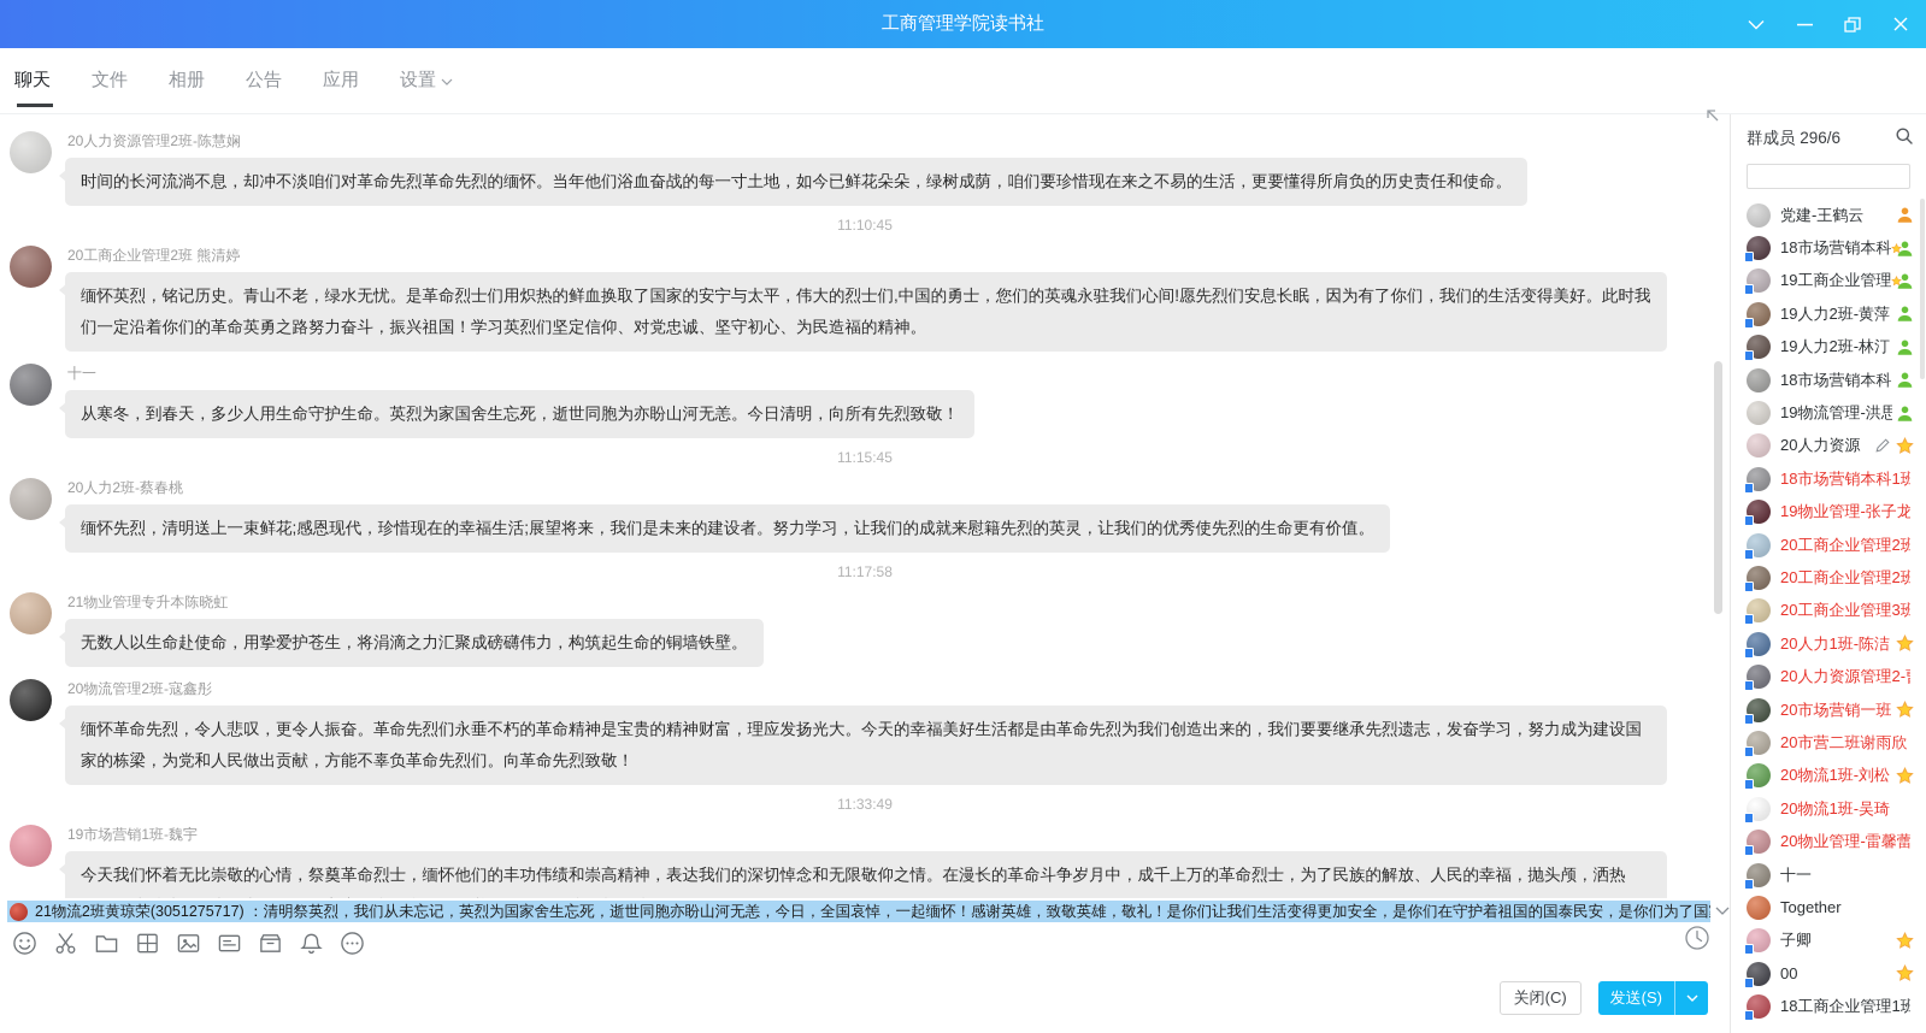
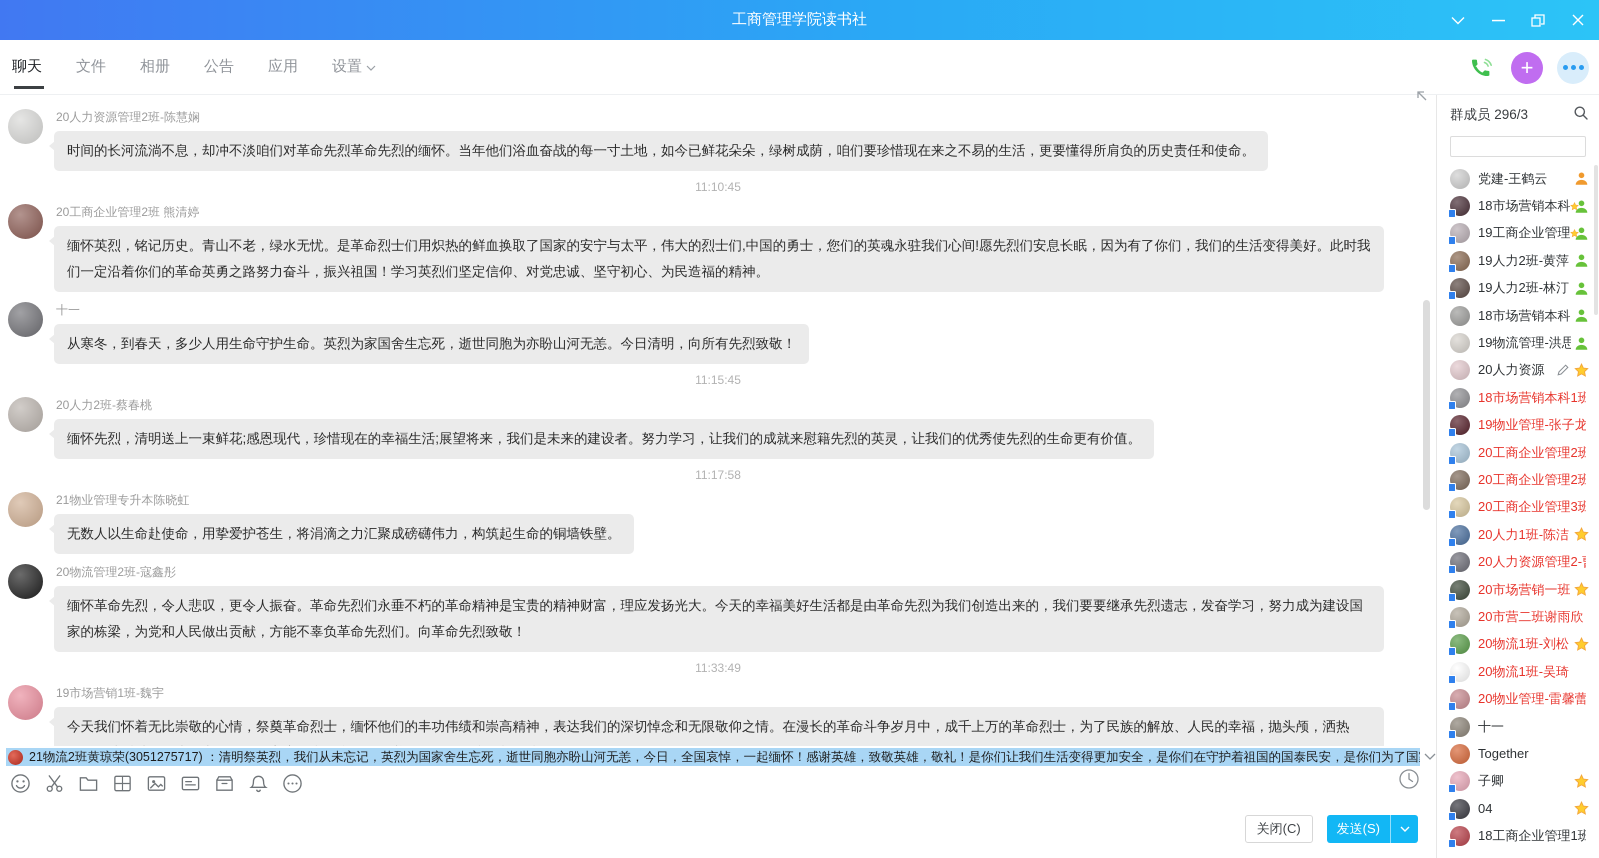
  工商管理学院读书社
  聊天
  文件
  相册
  公告
  应用
  设置
+ +
  20人力资源管理2班-陈慧娴
  时间的长河流淌不息，却冲不淡咱们对革命先烈革命先烈的缅怀。当年他们浴血奋战的每一寸土地，如今已鲜花朵朵，绿树成荫，咱们要珍惜现在来之不易的生活，更要懂得所肩负的历史责任和使命。
  11:10:45
  20工商企业管理2班 熊清婷
  缅怀英烈，铭记历史。青山不老，绿水无忧。是革命烈士们用炽热的鲜血换取了国家的安宁与太平，伟大的烈士们,中国的勇士，您们的英魂永驻我们心间!愿先烈们安息长眠，因为有了你们，我们的生活变得美好。此时我们一定沿着你们的革命英勇之路努力奋斗，振兴祖国！学习英烈们坚定信仰、对党忠诚、坚守初心、为民造福的精神。
  十一
  从寒冬，到春天，多少人用生命守护生命。英烈为家国舍生忘死，逝世同胞为亦盼山河无恙。今日清明，向所有先烈致敬！
  11:15:45
  20人力2班-蔡春桃
  缅怀先烈，清明送上一束鲜花;感恩现代，珍惜现在的幸福生活;展望将来，我们是未来的建设者。努力学习，让我们的成就来慰籍先烈的英灵，让我们的优秀使先烈的生命更有价值。
  11:17:58
  21物业管理专升本陈晓虹
  无数人以生命赴使命，用挚爱护苍生，将涓滴之力汇聚成磅礴伟力，构筑起生命的铜墙铁壁。
  20物流管理2班-寇鑫彤
  缅怀革命先烈，令人悲叹，更令人振奋。革命先烈们永垂不朽的革命精神是宝贵的精神财富，理应发扬光大。今天的幸福美好生活都是由革命先烈为我们创造出来的，我们要要继承先烈遗志，发奋学习，努力成为建设国家的栋梁，为党和人民做出贡献，方能不辜负革命先烈们。向革命先烈致敬！
  11:33:49
  19市场营销1班-魏宇
  今天我们怀着无比崇敬的心情，祭奠革命烈士，缅怀他们的丰功伟绩和崇高精神，表达我们的深切悼念和无限敬仰之情。在漫长的革命斗争岁月中，成千上万的革命烈士，为了民族的解放、人民的幸福，抛头颅，洒热
  21物流2班黄琼荣(3051275717) ：清明祭英烈，我们从未忘记，英烈为国家舍生忘死，逝世同胞亦盼山河无恙，今日，全国哀悼，一起缅怀！感谢英雄，致敬英雄，敬礼！是你们让我们生活变得更加安全，是你们在守护着祖国的国泰民安，是你们为了国
  关闭(C)
  发送(S)
- 群成员 296/6
+ 群成员 296/3
  党建-王鹤云
  18市场营销本科
  19工商企业管理
  19人力2班-黄萍
  19人力2班-林汀
  18市场营销本科
  19物流管理-洪思
  20人力资源
  18市场营销本科1班
  19物业管理-张子龙
  20工商企业管理2班
  20工商企业管理2班
  20工商企业管理3班
  20人力1班-陈洁
  20人力资源管理2-
  20市场营销一班
  20市营二班谢雨欣
  20物流1班-刘松
  20物流1班-吴琦
  20物业管理-雷馨蕾
  十一
  Together
  子卿
- 00
+ 04
  18工商企业管理1班
